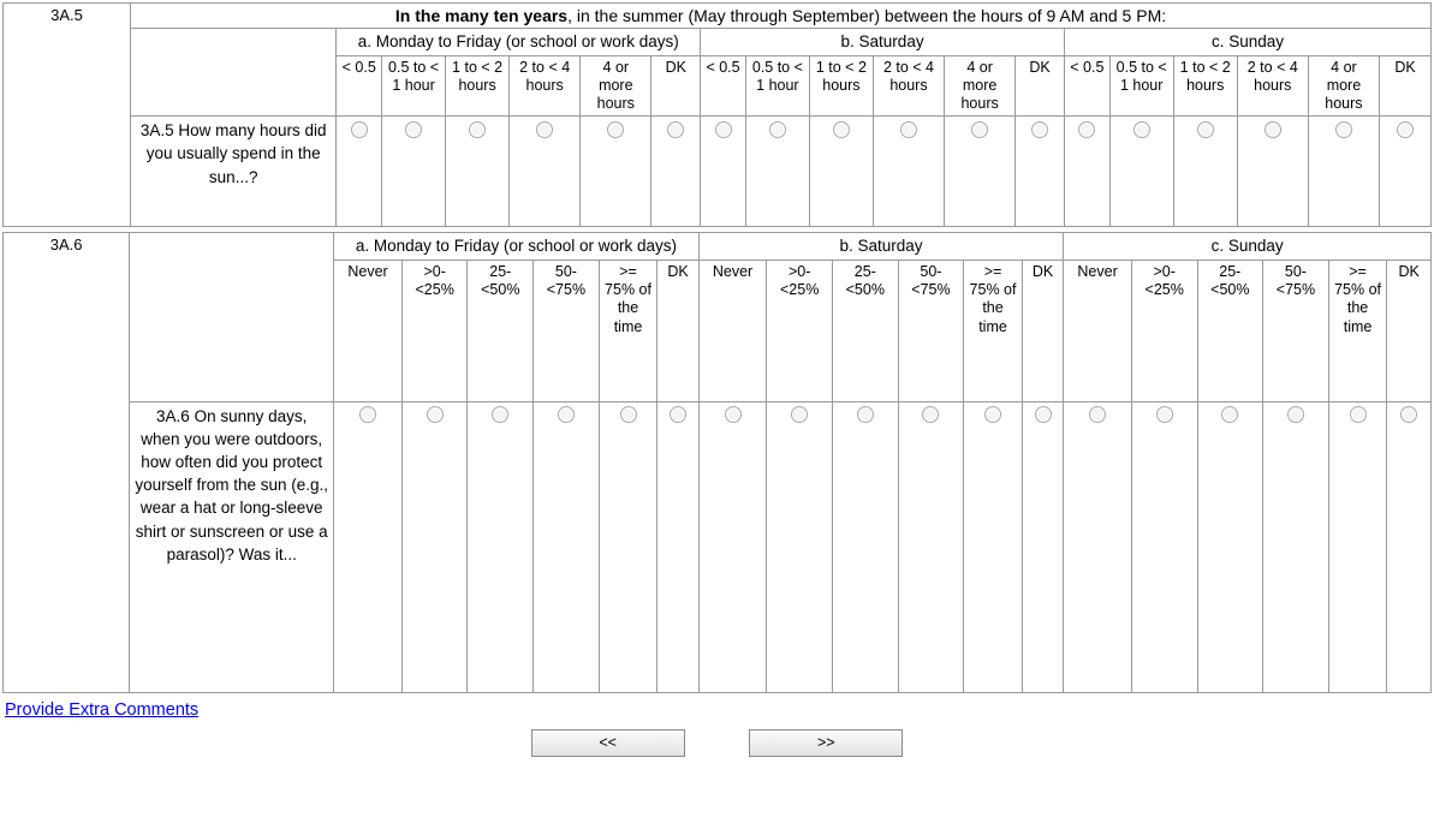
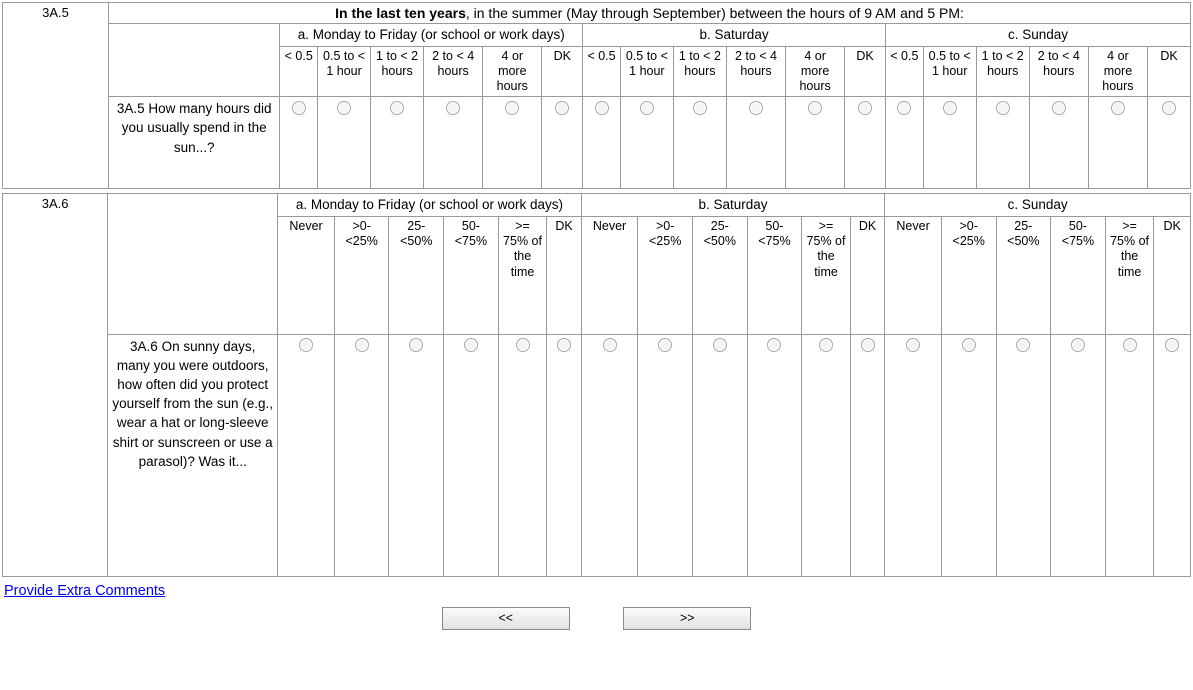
- 3A.5	In the many ten years, in the summer (May through September) between the hours of 9 AM and 5 PM:
+ 3A.5	In the last ten years, in the summer (May through September) between the hours of 9 AM and 5 PM:
  	a. Monday to Friday (or school or work days)	b. Saturday	c. Sunday
  < 0.5	0.5 to < 1 hour	1 to < 2 hours	2 to < 4 hours	4 or more hours	DK	< 0.5	0.5 to < 1 hour	1 to < 2 hours	2 to < 4 hours	4 or more hours	DK	< 0.5	0.5 to < 1 hour	1 to < 2 hours	2 to < 4 hours	4 or more hours	DK
  3A.5 How many hours did you usually spend in the sun...?
  3A.6		a. Monday to Friday (or school or work days)	b. Saturday	c. Sunday
  Never	>0-<25%	25-<50%	50-<75%	>= 75% of the time	DK	Never	>0-<25%	25-<50%	50-<75%	>= 75% of the time	DK	Never	>0-<25%	25-<50%	50-<75%	>= 75% of the time	DK
- 3A.6 On sunny days, when you were outdoors, how often did you protect yourself from the sun (e.g., wear a hat or long-sleeve shirt or sunscreen or use a parasol)? Was it...
+ 3A.6 On sunny days, many you were outdoors, how often did you protect yourself from the sun (e.g., wear a hat or long-sleeve shirt or sunscreen or use a parasol)? Was it...
  Provide Extra Comments
  << >>
